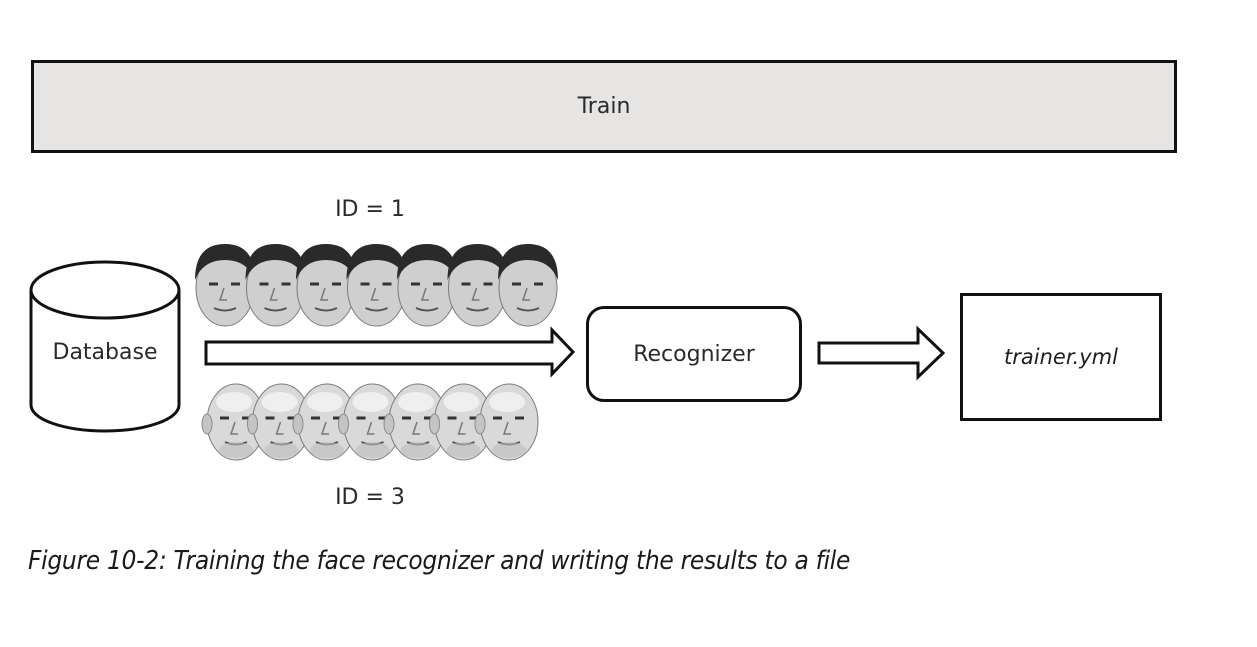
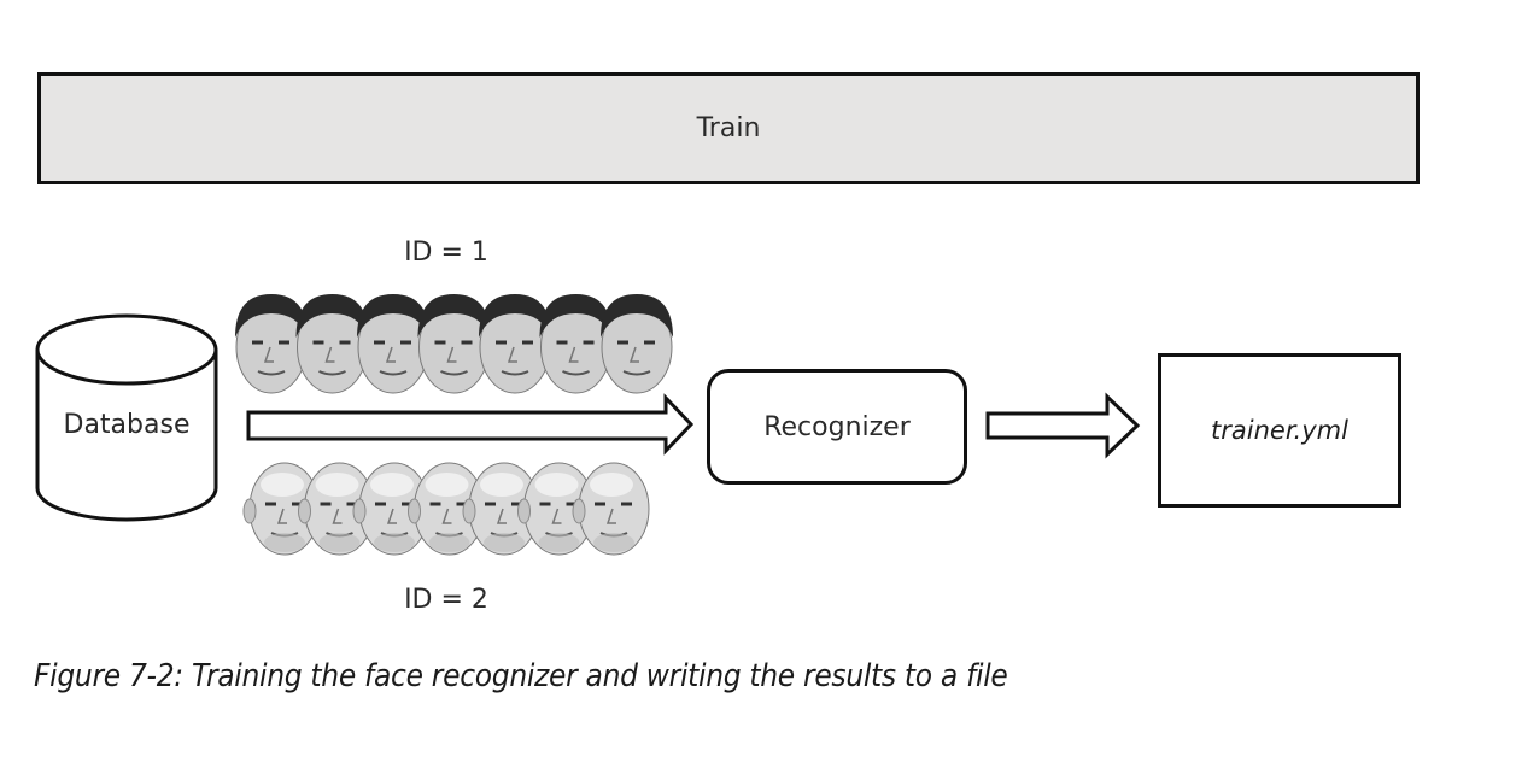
  Train
  Database
  ID = 1
- ID = 3
+ ID = 2
  Recognizer
  trainer.yml
- Figure 10-2: Training the face recognizer and writing the results to a file
+ Figure 7-2: Training the face recognizer and writing the results to a file
